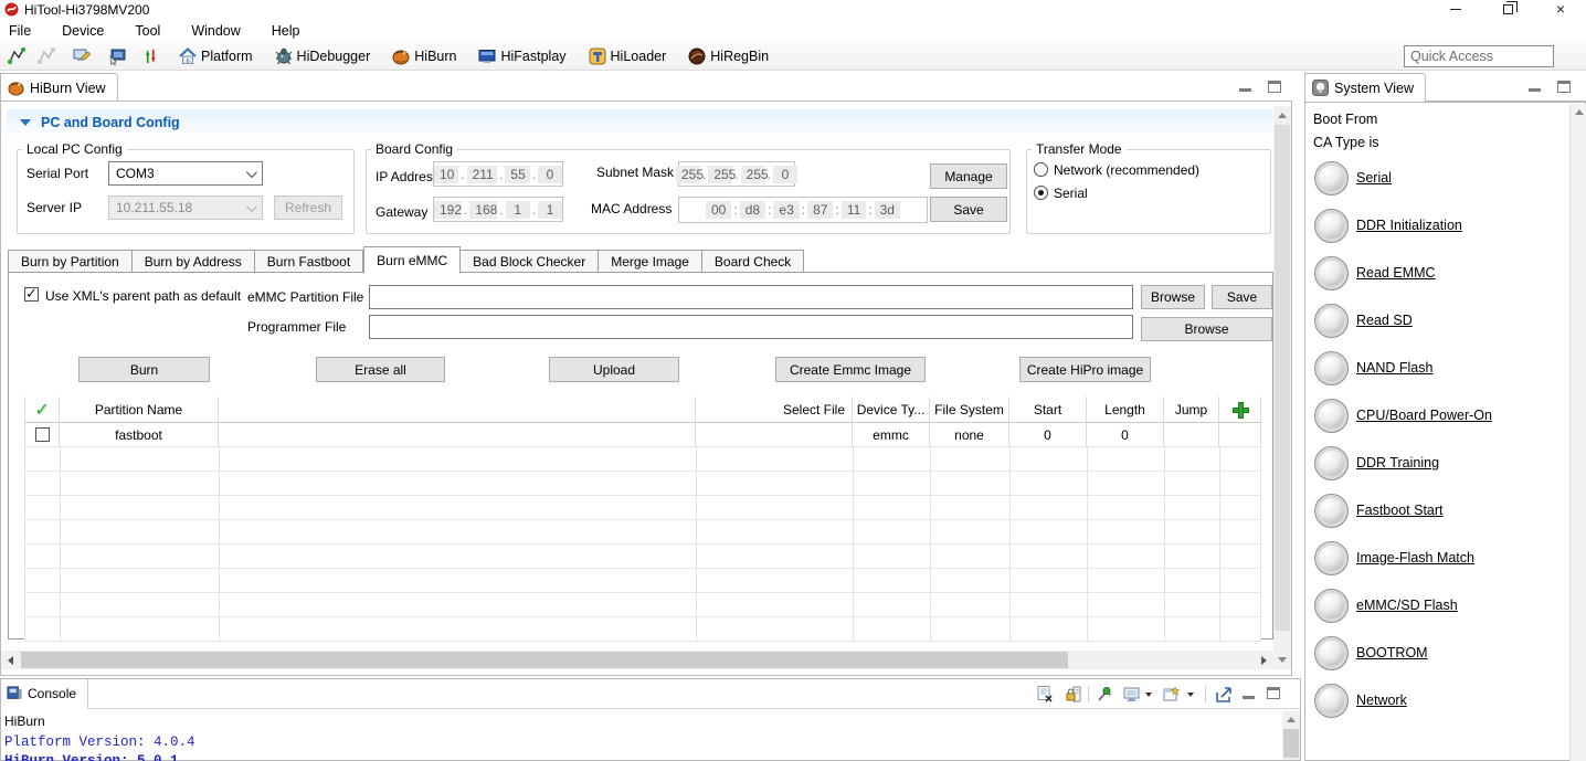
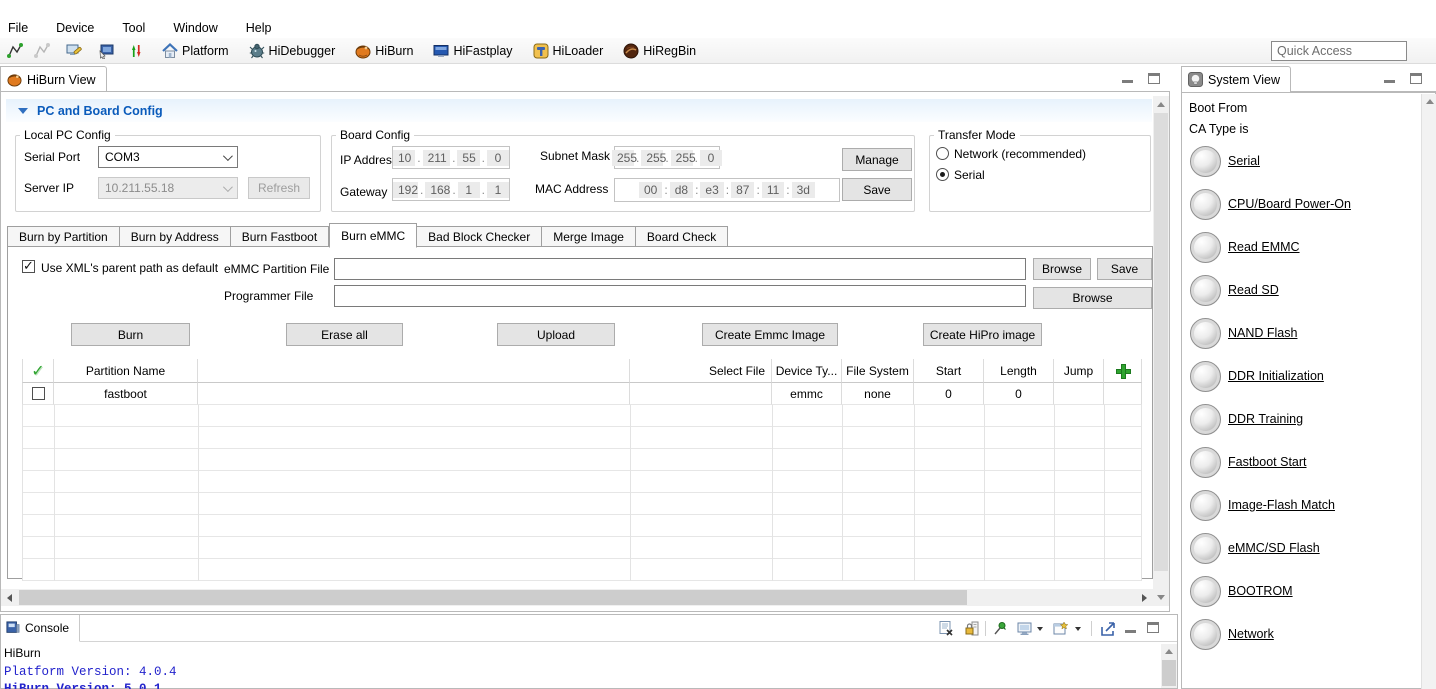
- HiTool-Hi3798MV200
- ×
  File
  Device
  Tool
  Window
  Help
  Platform
  HiDebugger
  HiBurn
  HiFastplay
  HiLoader
  HiRegBin
  Quick Access
  HiBurn View
  PC and Board Config
  Local PC Config
  Serial Port
  COM3
  Server IP
  10.211.55.18
  Refresh
  Board Config
  IP Addres
  10
  .
  211
  .
  55
  .
  0
  Gateway
  192
  .
  168
  .
  1
  .
  1
  Subnet Mask
  255
  .
  255
  .
  255
  .
  0
  MAC Address
  00
  :
  d8
  :
  e3
  :
  87
  :
  11
  :
  3d
  Manage
  Save
  Transfer Mode
  Network (recommended)
  Serial
  Burn by Partition
  Burn by Address
  Burn Fastboot
  Burn eMMC
  Bad Block Checker
  Merge Image
  Board Check
  Use XML's parent path as default
  eMMC Partition File
  Browse
  Save
  Programmer File
  Browse
  Burn
  Erase all
  Upload
  Create Emmc Image
  Create HiPro image
  ✓
  Partition Name
  Select File
  Device Ty...
  File System
  Start
  Length
  Jump
  fastboot
  emmc
  none
  0
  0
  Console
  HiBurn
  Platform Version: 4.0.4
  System View
  Boot From
  CA Type is
  Serial
- DDR Initialization
+ CPU/Board Power-On
  Read EMMC
  Read SD
  NAND Flash
- CPU/Board Power-On
+ DDR Initialization
  DDR Training
  Fastboot Start
  Image-Flash Match
  eMMC/SD Flash
  BOOTROM
  Network
